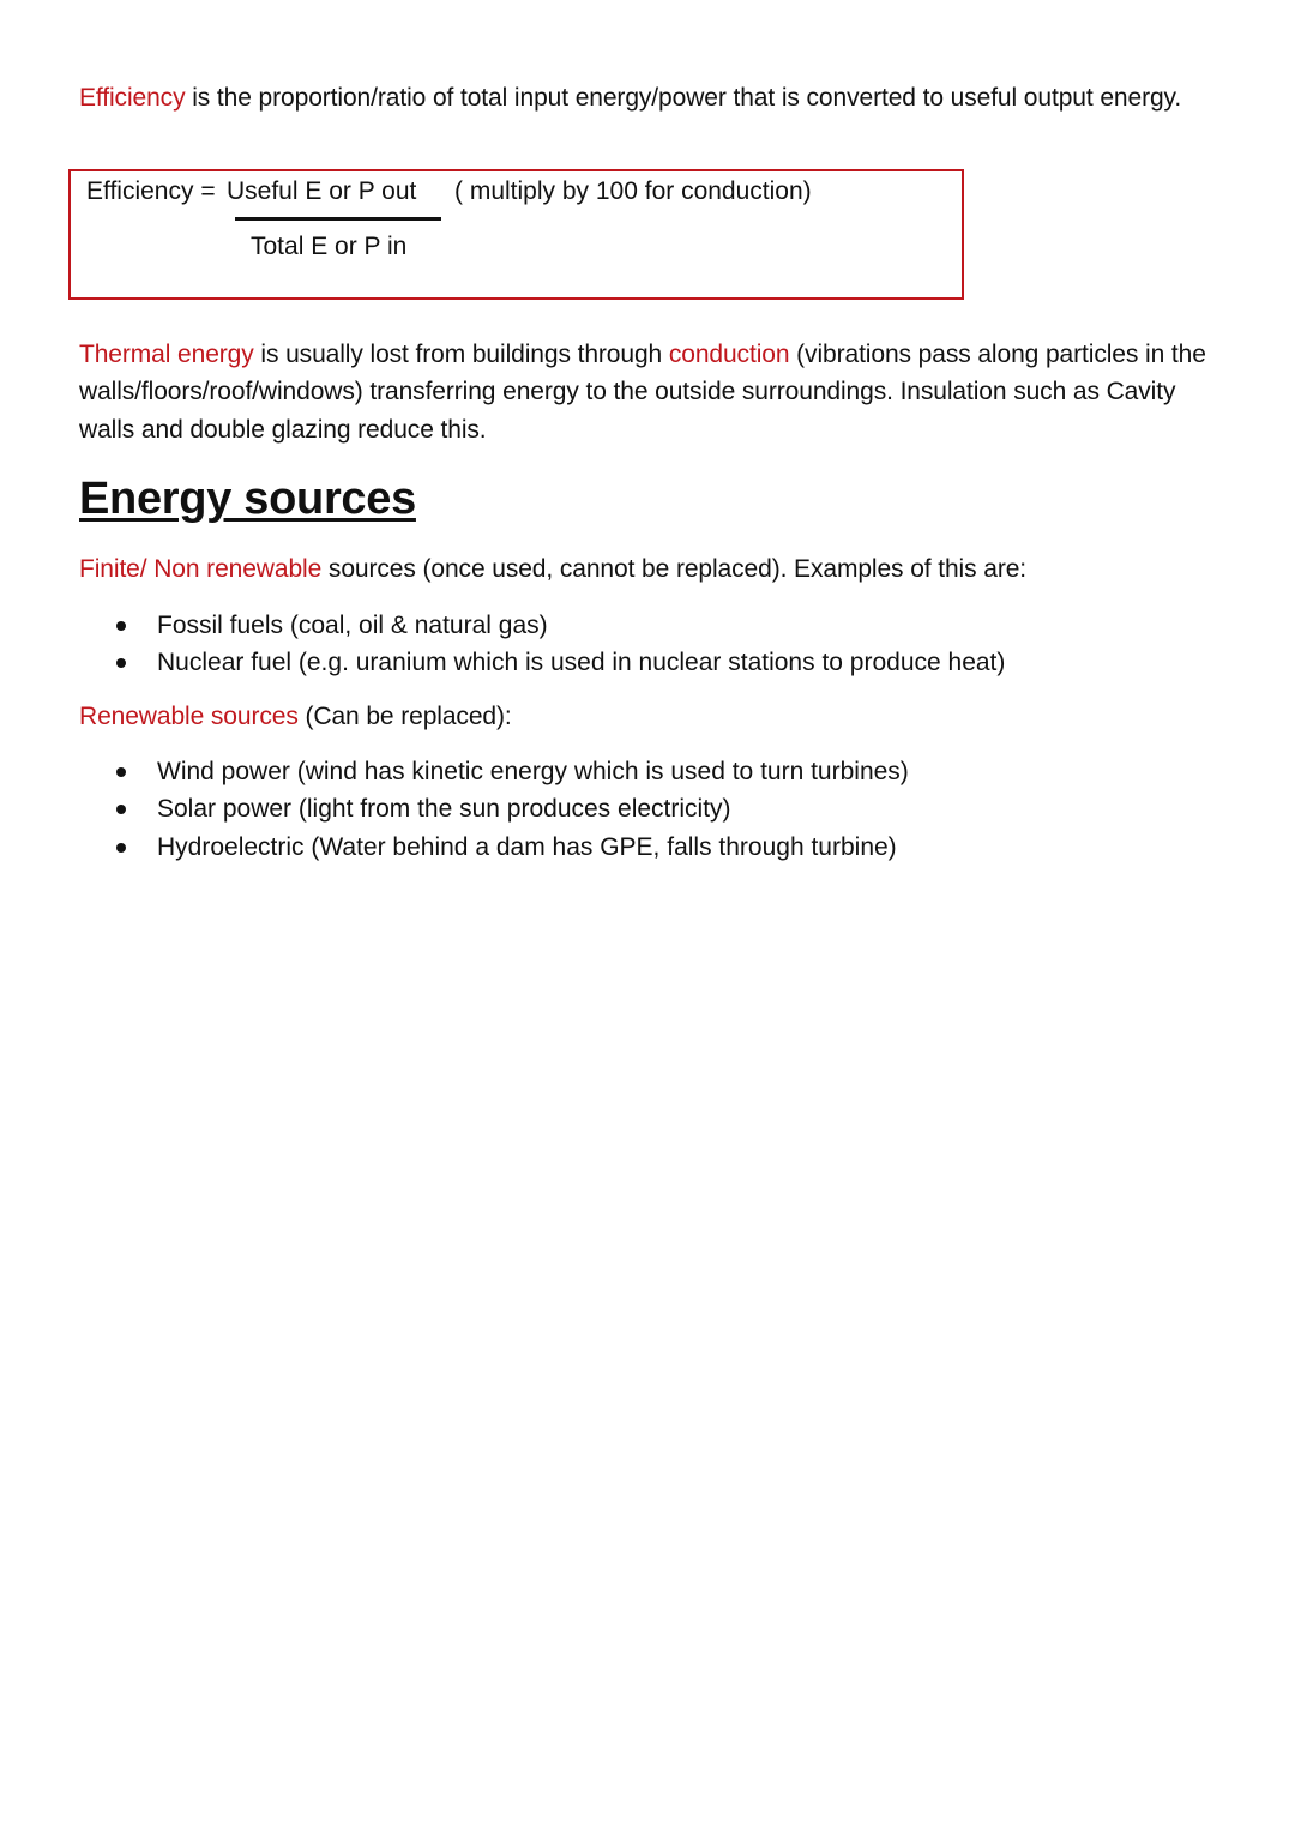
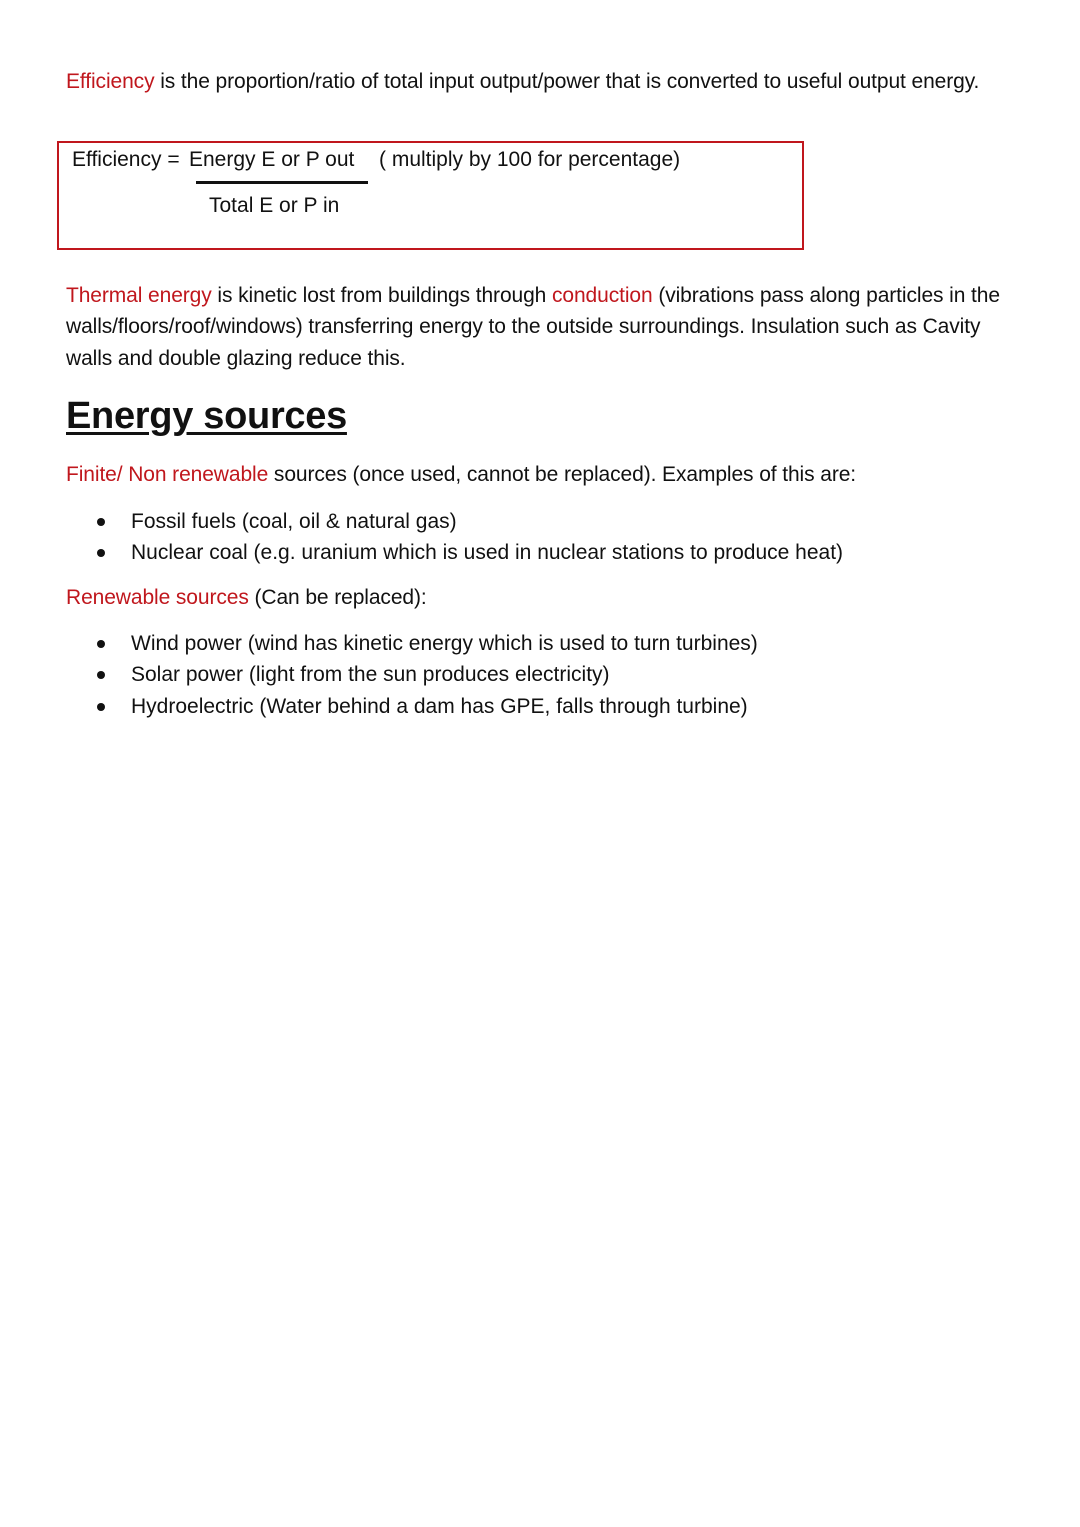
- Efficiency is the proportion/ratio of total input energy/power that is converted to useful output energy.
+ Efficiency is the proportion/ratio of total input output/power that is converted to useful output energy.
  Efficiency =
- Useful E or P out
+ Energy E or P out
- ( multiply by 100 for conduction)
+ ( multiply by 100 for percentage)
  Total E or P in
- Thermal energy is usually lost from buildings through conduction (vibrations pass along particles in the walls/floors/roof/windows) transferring energy to the outside surroundings. Insulation such as Cavity walls and double glazing reduce this.
+ Thermal energy is kinetic lost from buildings through conduction (vibrations pass along particles in the walls/floors/roof/windows) transferring energy to the outside surroundings. Insulation such as Cavity walls and double glazing reduce this.
  Energy sources
  Finite/ Non renewable sources (once used, cannot be replaced). Examples of this are:
  Fossil fuels (coal, oil & natural gas)
- Nuclear fuel (e.g. uranium which is used in nuclear stations to produce heat)
+ Nuclear coal (e.g. uranium which is used in nuclear stations to produce heat)
  Renewable sources (Can be replaced):
  Wind power (wind has kinetic energy which is used to turn turbines)
  Solar power (light from the sun produces electricity)
  Hydroelectric (Water behind a dam has GPE, falls through turbine)
